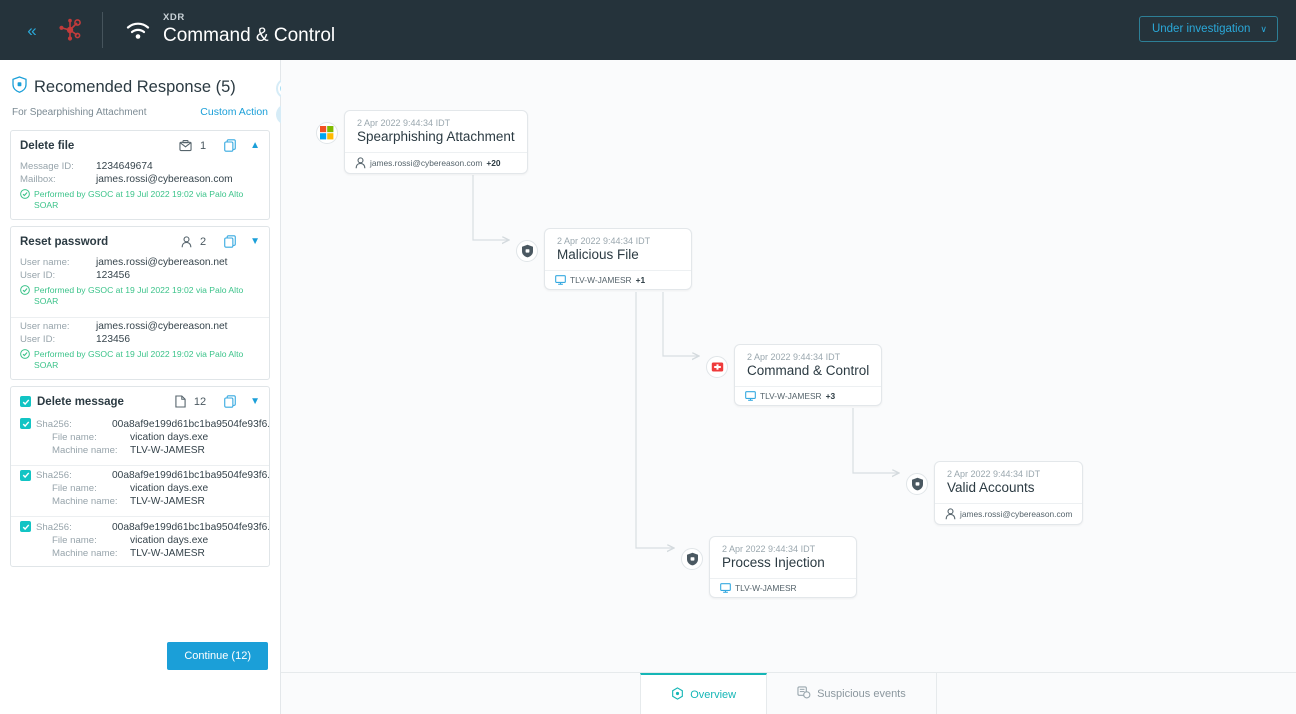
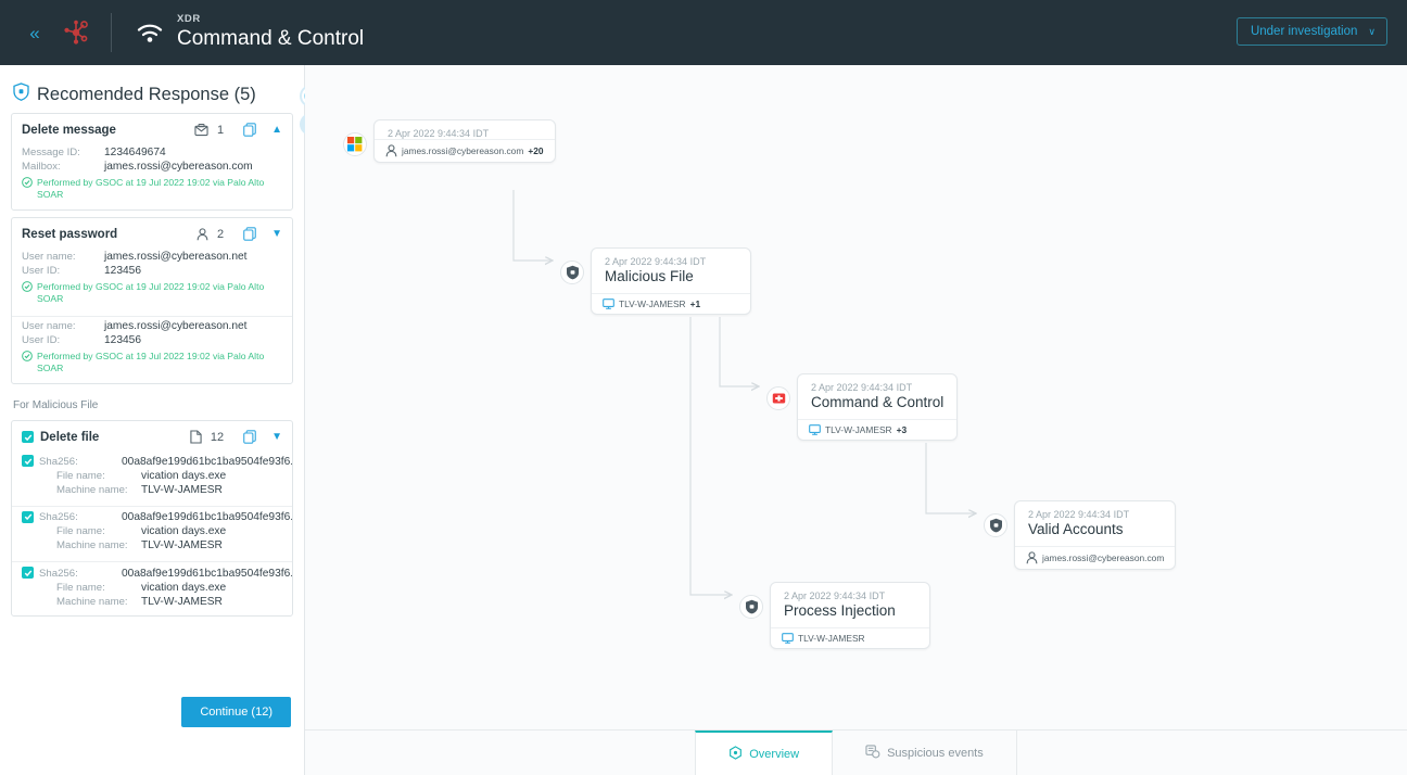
  «
  XDR
  Command & Control
  Under investigation
  ∨
  Recomended Response (5)
- For Spearphishing Attachment
- Custom Action
- Delete file
+ Delete message
  1
  ▲
  Message ID:
  1234649674
  Mailbox:
  james.rossi@cybereason.com
  Performed by GSOC at 19 Jul 2022 19:02 via Palo Alto SOAR
  Reset password
  2
  ▼
  User name:
  james.rossi@cybereason.net
  User ID:
  123456
  Performed by GSOC at 19 Jul 2022 19:02 via Palo Alto SOAR
  User name:
  james.rossi@cybereason.net
  User ID:
  123456
  Performed by GSOC at 19 Jul 2022 19:02 via Palo Alto SOAR
+ For Malicious File
- Delete message
+ Delete file
  12
  ▼
  Sha256:
  00a8af9e199d61bc1ba9504fe93f6.
  File name:
  vication days.exe
  Machine name:
  TLV-W-JAMESR
  Sha256:
  00a8af9e199d61bc1ba9504fe93f6.
  File name:
  vication days.exe
  Machine name:
  TLV-W-JAMESR
  Sha256:
  00a8af9e199d61bc1ba9504fe93f6.
  File name:
  vication days.exe
  Machine name:
  TLV-W-JAMESR
  Continue (12)
  2 Apr 2022 9:44:34 IDT
- Spearphishing Attachment
  james.rossi@cybereason.com
  +20
  2 Apr 2022 9:44:34 IDT
  Malicious File
  TLV-W-JAMESR
  +1
  2 Apr 2022 9:44:34 IDT
  Command & Control
  TLV-W-JAMESR
  +3
  2 Apr 2022 9:44:34 IDT
  Valid Accounts
  james.rossi@cybereason.com
  2 Apr 2022 9:44:34 IDT
  Process Injection
  TLV-W-JAMESR
  Overview
  Suspicious events
